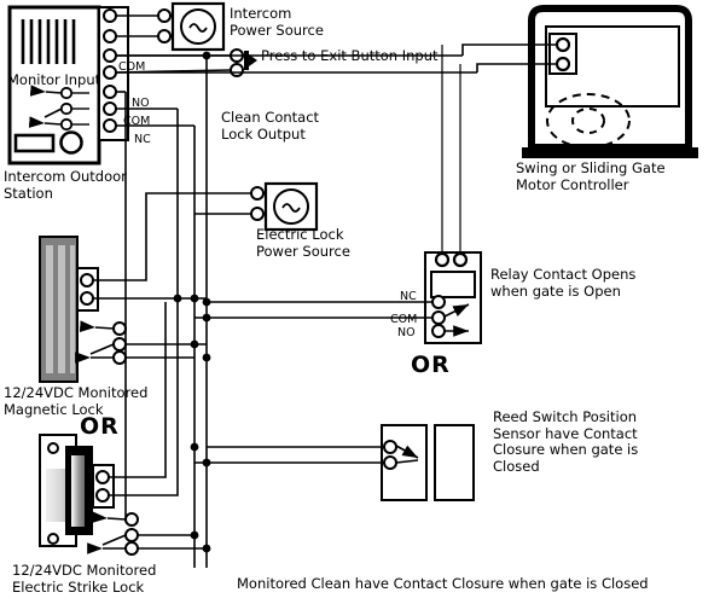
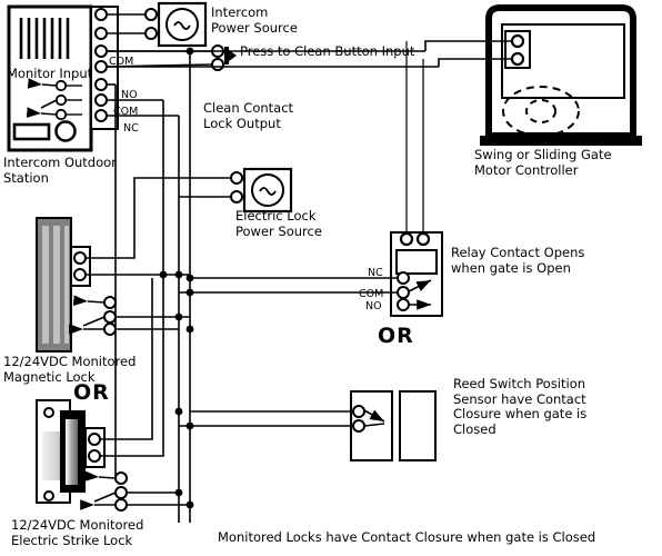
  Monitor Input
  Intercom Outdoor
  Station
  COM
  NO
  COM
  NC
  Intercom
  Power Source
- Press to Exit Button Input
+ Press to Clean Button Input
  Clean Contact
  Lock Output
  Swing or Sliding Gate
  Motor Controller
  Electric Lock
  Power Source
  Relay Contact Opens
  when gate is Open
  NC
  COM
  NO
  Reed Switch Position
  Sensor have Contact
  Closure when gate is
  Closed
  12/24VDC Monitored
  Magnetic Lock
  12/24VDC Monitored
  Electric Strike Lock
  OR
  OR
- Monitored Clean have Contact Closure when gate is Closed
+ Monitored Locks have Contact Closure when gate is Closed
